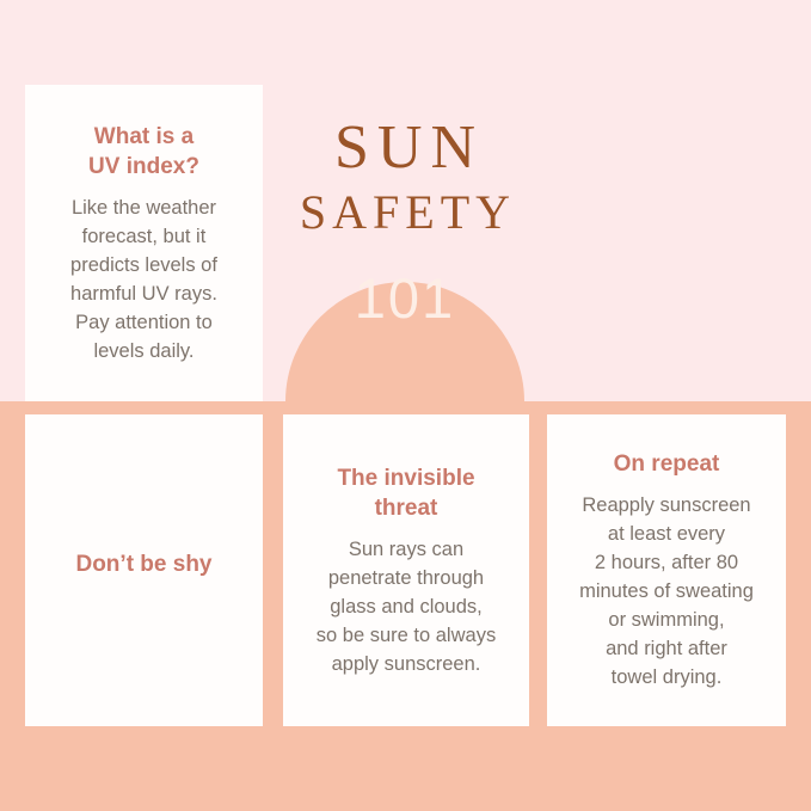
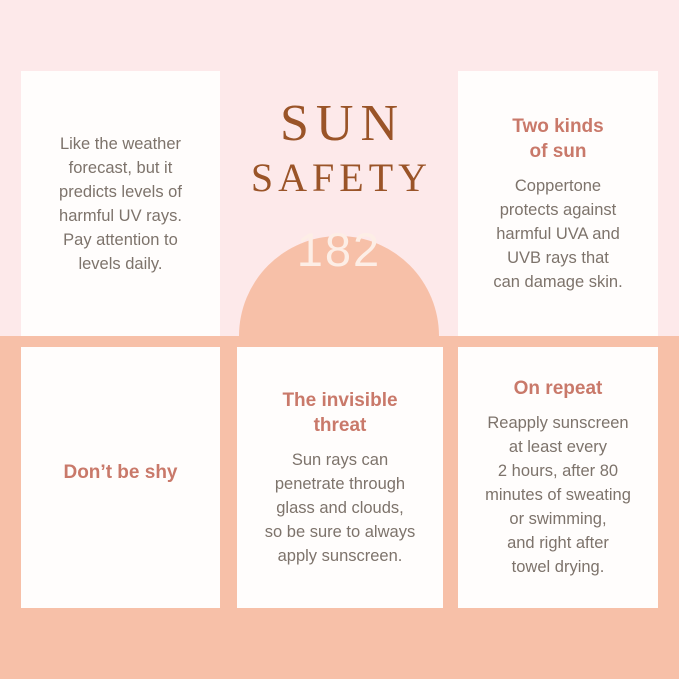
  SUN
  SAFETY
- 101
+ 182
- What is a
- UV index?
  Like the weather
  forecast, but it
  predicts levels of
  harmful UV rays.
  Pay attention to
  levels daily.
+ Two kinds
+ of sun
+ Coppertone
+ protects against
+ harmful UVA and
+ UVB rays that
+ can damage skin.
  Don’t be shy
  The invisible
  threat
  Sun rays can
  penetrate through
  glass and clouds,
  so be sure to always
  apply sunscreen.
  On repeat
  Reapply sunscreen
  at least every
  2 hours, after 80
  minutes of sweating
  or swimming,
  and right after
  towel drying.
